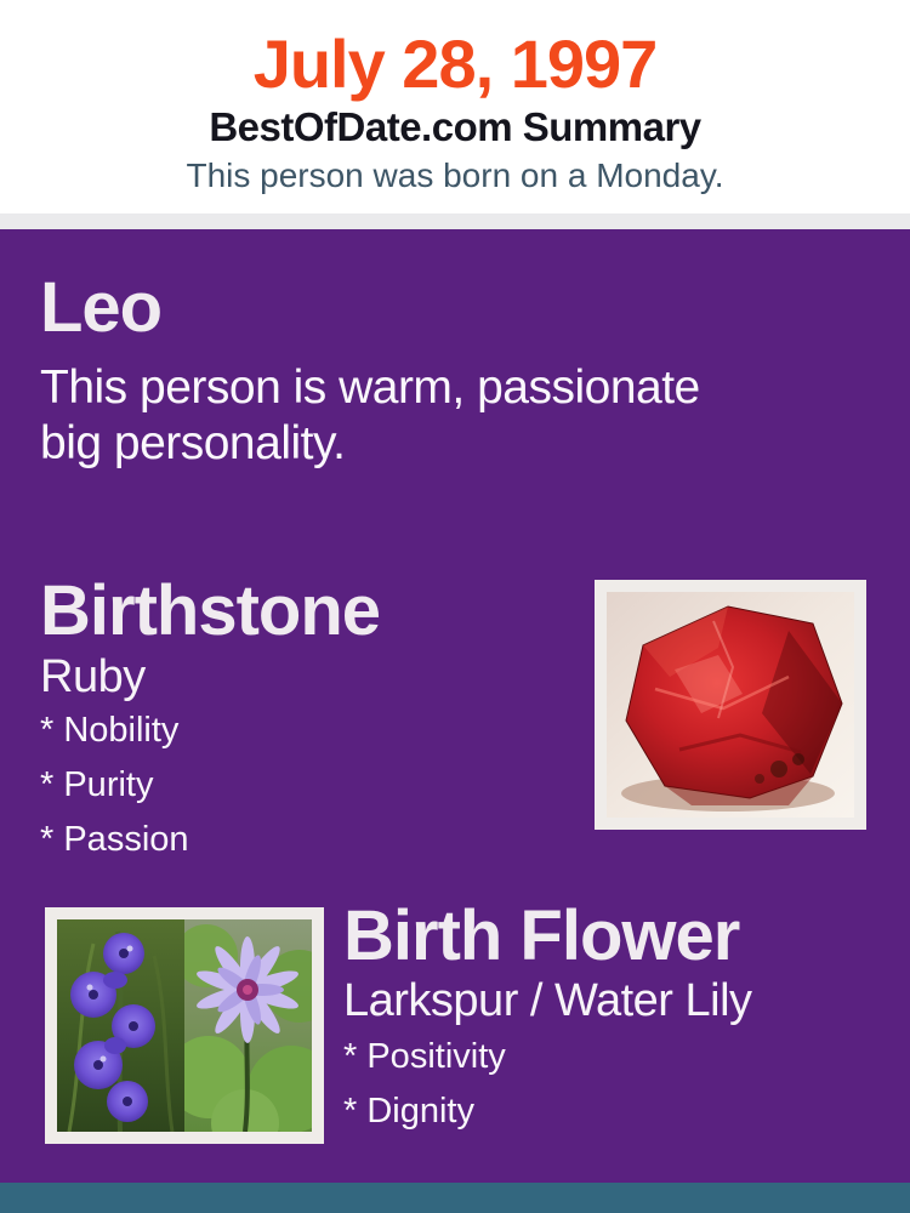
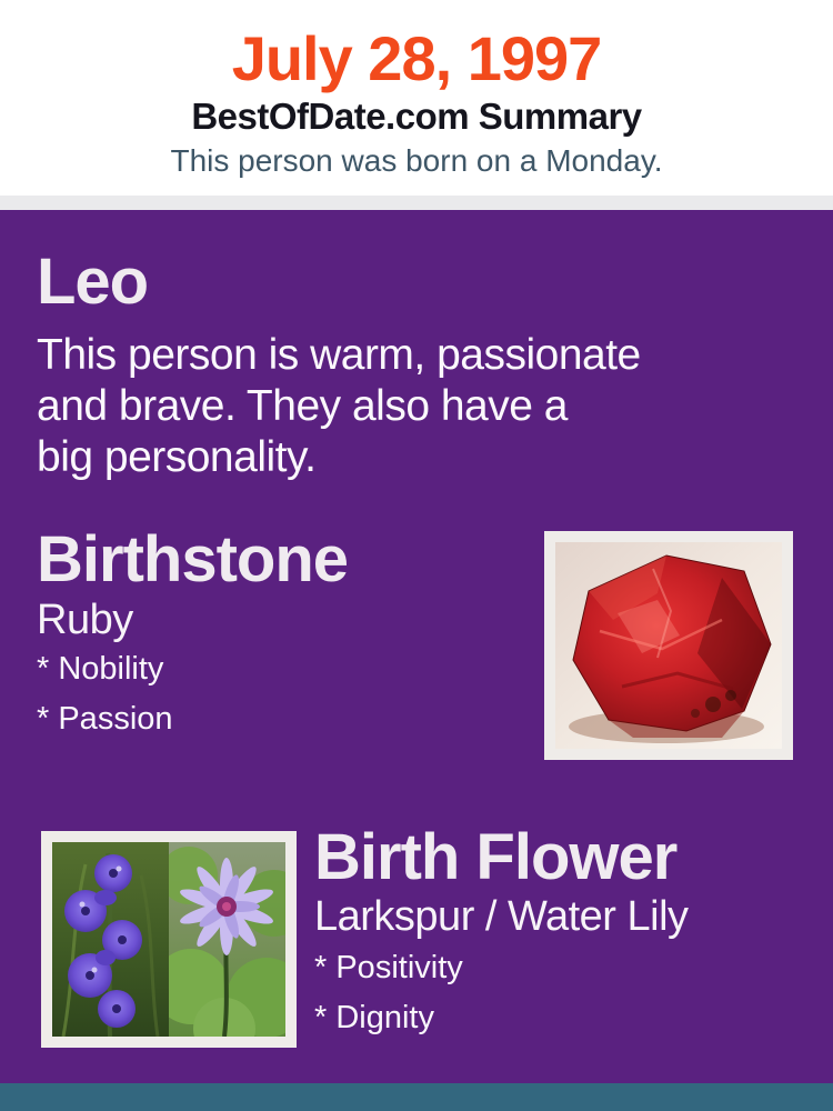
  July 28, 1997
  BestOfDate.com Summary
  This person was born on a Monday.
  Leo
  This person is warm, passionate
+ and brave. They also have a
  big personality.
  Birthstone
  Ruby
  * Nobility
- * Purity
  * Passion
  Birth Flower
  Larkspur / Water Lily
  * Positivity
  * Dignity
